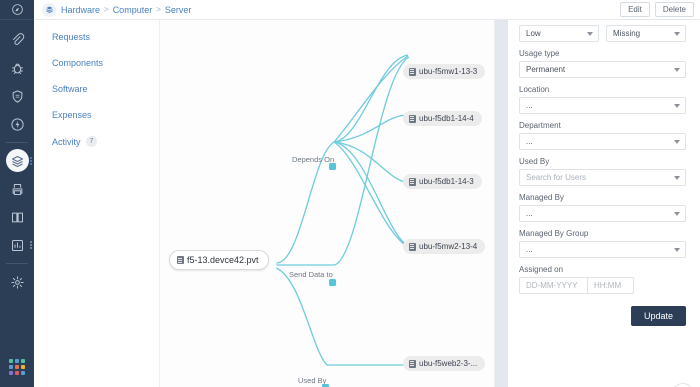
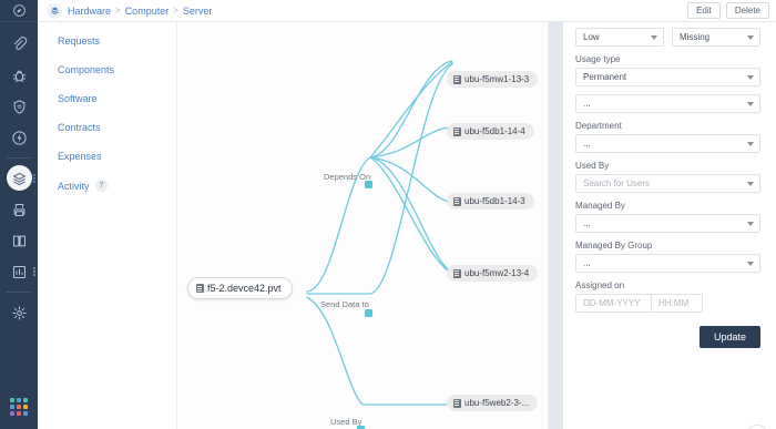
  Hardware
  >
  Computer
  >
  Server
  Edit
  Delete
  Requests
  Components
  Software
+ Contracts
  Expenses
  Activity
  Depends On
  Send Data to
  Used By
- f5-13.devce42.pvt
+ f5-2.devce42.pvt
  ubu-f5mw1-13-3
  ubu-f5db1-14-4
  ubu-f5db1-14-3
  ubu-f5mw2-13-4
  ubu-f5web2-3-...
  Low
  Missing
  Usage type
  Permanent
- Location
  ...
  Department
  ...
  Used By
  Search for Users
  Managed By
  ...
  Managed By Group
  ...
  Assigned on
  DD-MM-YYYY
  HH:MM
  Update
